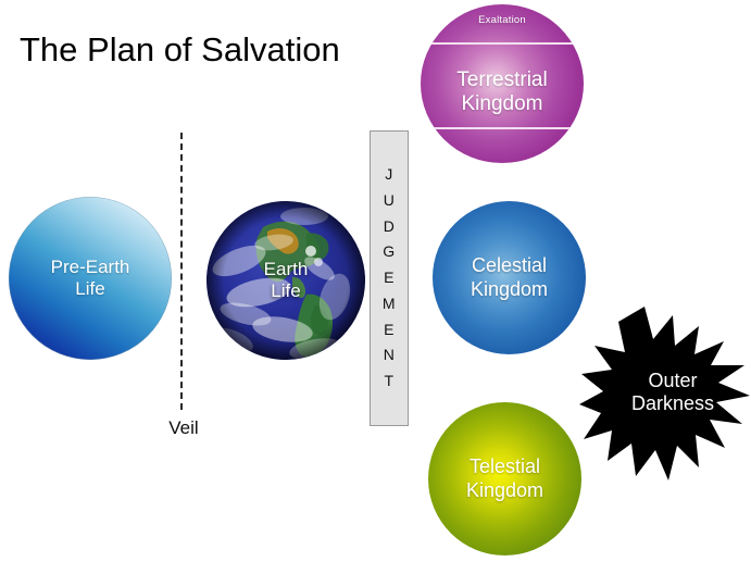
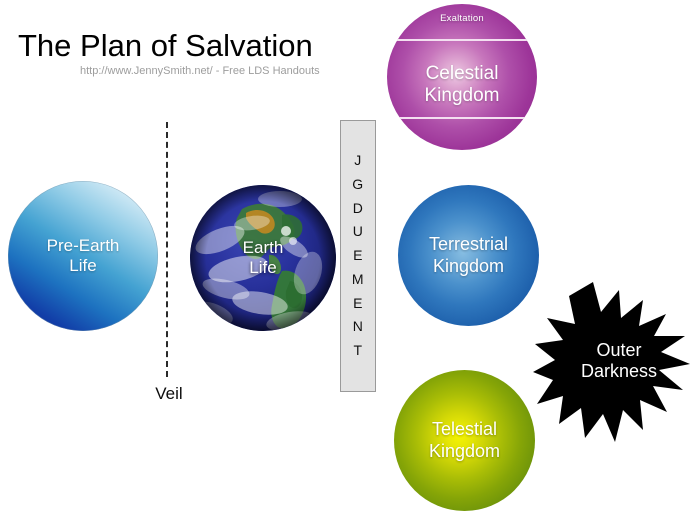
  The Plan of Salvation
+ http://www.JennySmith.net/ - Free LDS Handouts
  Pre-Earth
  Life
  Veil
  Earth
  Life
  J
- U
+ G
  D
- G
+ U
  E
  M
  E
  N
  T
  Exaltation
- Terrestrial
+ Celestial
  Kingdom
- Celestial
+ Terrestrial
  Kingdom
  Telestial
  Kingdom
  Outer
  Darkness
